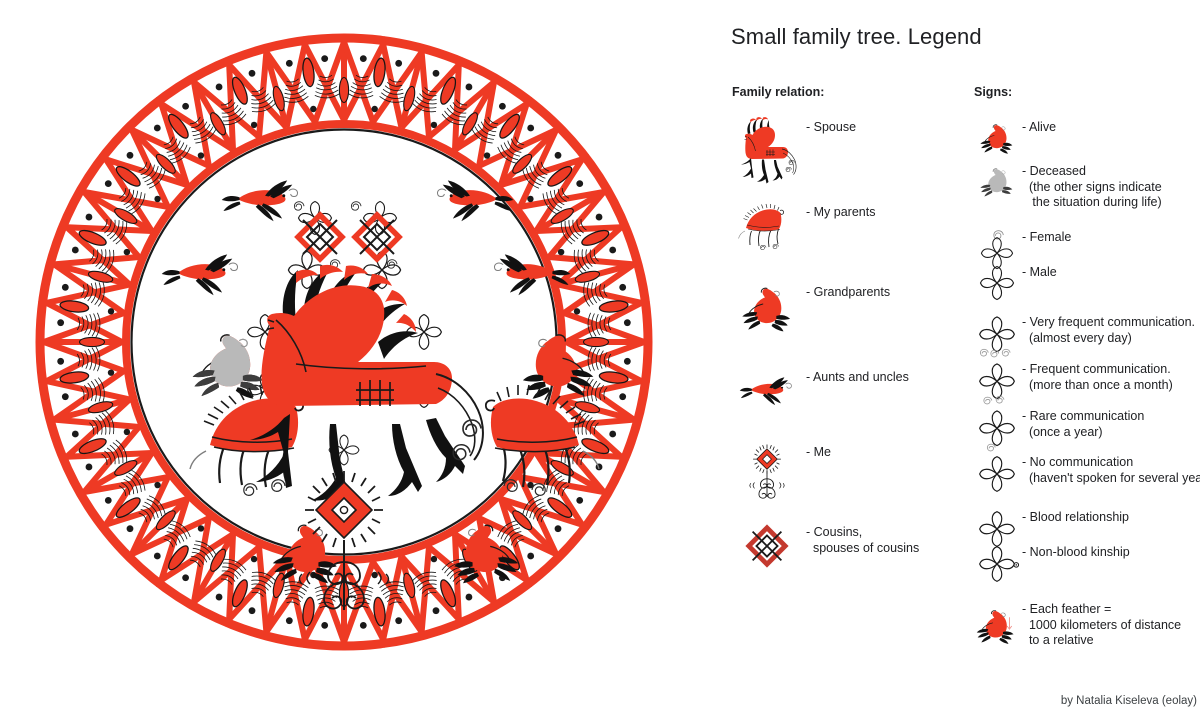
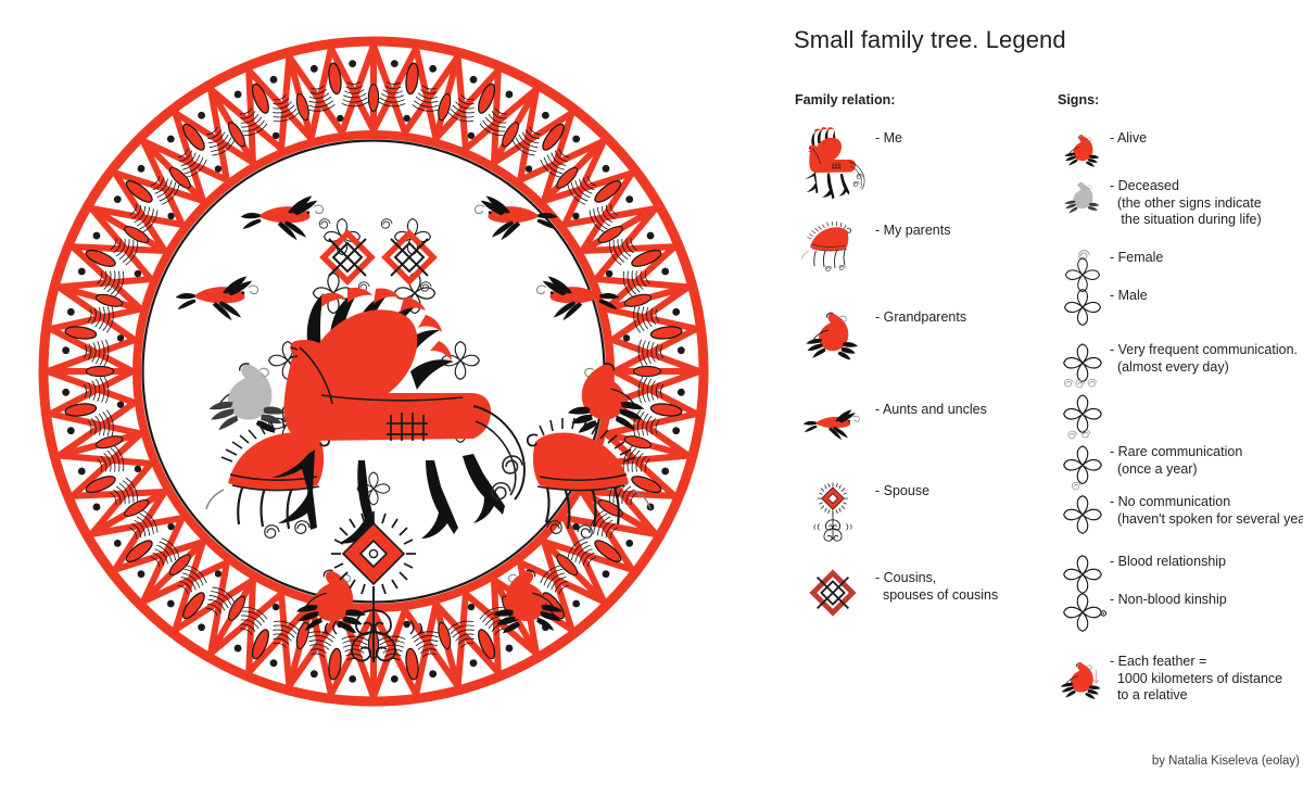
  Small family tree. Legend
  Family relation:
  Signs:
- - Spouse
+ - Me
  - My parents
  - Grandparents
  - Aunts and uncles
- - Me
+ - Spouse
  - Cousins,
  spouses of cousins
  - Alive
  - Deceased
  (the other signs indicate
  the situation during life)
  - Female
  - Male
  - Very frequent communication.
  (almost every day)
- - Frequent communication.
- (more than once a month)
  - Rare communication
  (once a year)
  - No communication
  (haven't spoken for several yea
  - Blood relationship
  - Non-blood kinship
  - Each feather =
  1000 kilometers of distance
  to a relative
  by Natalia Kiseleva (eolay)
